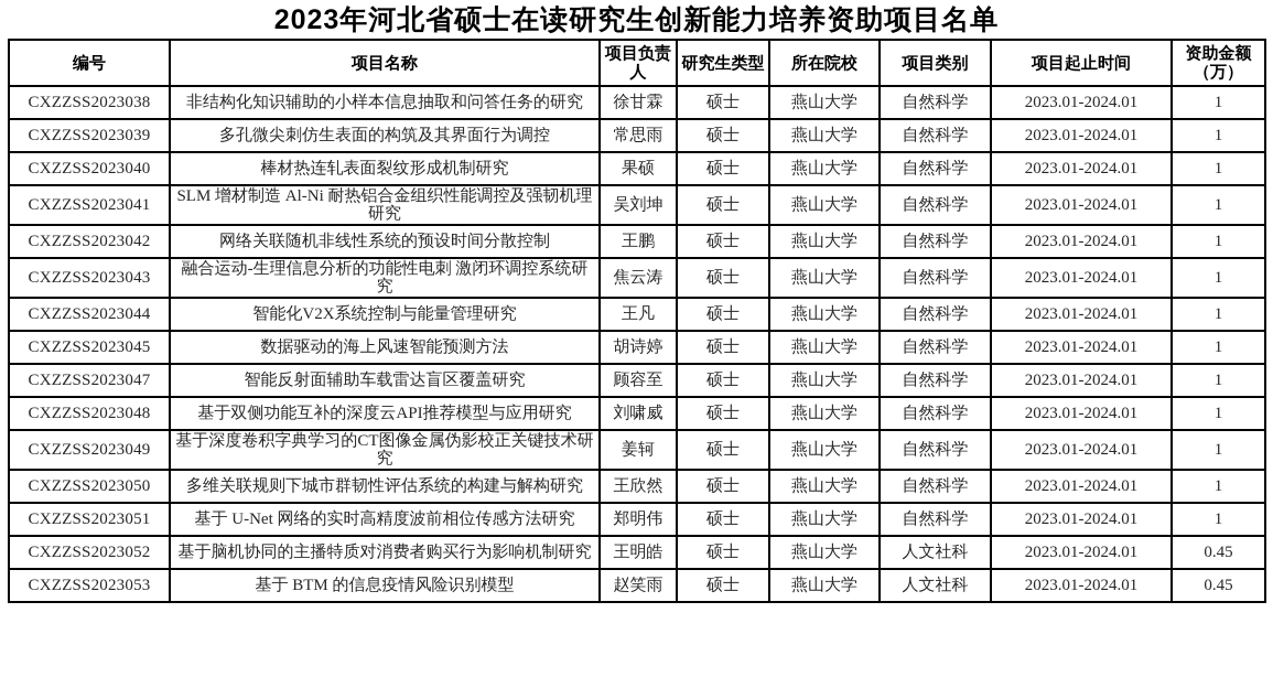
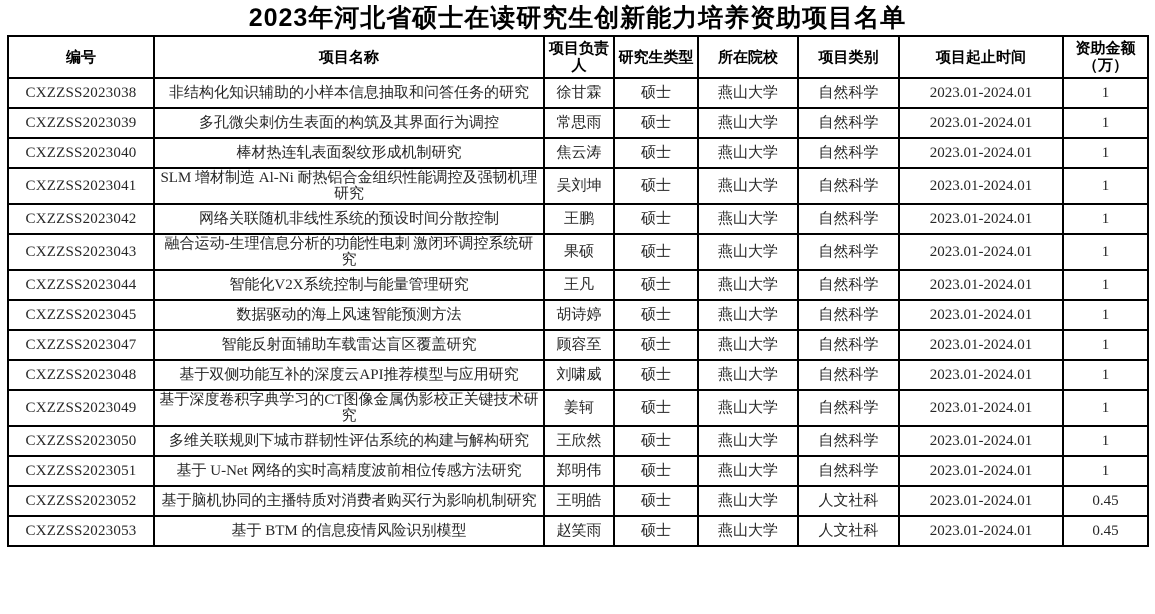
  2023年河北省硕士在读研究生创新能力培养资助项目名单
  编号	项目名称	项目负责人	研究生类型	所在院校	项目类别	项目起止时间	资助金额（万）
  CXZZSS2023038	非结构化知识辅助的小样本信息抽取和问答任务的研究	徐甘霖	硕士	燕山大学	自然科学	2023.01-2024.01	1
  CXZZSS2023039	多孔微尖刺仿生表面的构筑及其界面行为调控	常思雨	硕士	燕山大学	自然科学	2023.01-2024.01	1
- CXZZSS2023040	棒材热连轧表面裂纹形成机制研究	果硕	硕士	燕山大学	自然科学	2023.01-2024.01	1
+ CXZZSS2023040	棒材热连轧表面裂纹形成机制研究	焦云涛	硕士	燕山大学	自然科学	2023.01-2024.01	1
  CXZZSS2023041	SLM 增材制造 Al-Ni 耐热铝合金组织性能调控及强韧机理研究	吴刘坤	硕士	燕山大学	自然科学	2023.01-2024.01	1
  CXZZSS2023042	网络关联随机非线性系统的预设时间分散控制	王鹏	硕士	燕山大学	自然科学	2023.01-2024.01	1
- CXZZSS2023043	融合运动-生理信息分析的功能性电刺 激闭环调控系统研究	焦云涛	硕士	燕山大学	自然科学	2023.01-2024.01	1
+ CXZZSS2023043	融合运动-生理信息分析的功能性电刺 激闭环调控系统研究	果硕	硕士	燕山大学	自然科学	2023.01-2024.01	1
  CXZZSS2023044	智能化V2X系统控制与能量管理研究	王凡	硕士	燕山大学	自然科学	2023.01-2024.01	1
  CXZZSS2023045	数据驱动的海上风速智能预测方法	胡诗婷	硕士	燕山大学	自然科学	2023.01-2024.01	1
  CXZZSS2023047	智能反射面辅助车载雷达盲区覆盖研究	顾容至	硕士	燕山大学	自然科学	2023.01-2024.01	1
  CXZZSS2023048	基于双侧功能互补的深度云API推荐模型与应用研究	刘啸威	硕士	燕山大学	自然科学	2023.01-2024.01	1
  CXZZSS2023049	基于深度卷积字典学习的CT图像金属伪影校正关键技术研究	姜轲	硕士	燕山大学	自然科学	2023.01-2024.01	1
  CXZZSS2023050	多维关联规则下城市群韧性评估系统的构建与解构研究	王欣然	硕士	燕山大学	自然科学	2023.01-2024.01	1
  CXZZSS2023051	基于 U-Net 网络的实时高精度波前相位传感方法研究	郑明伟	硕士	燕山大学	自然科学	2023.01-2024.01	1
  CXZZSS2023052	基于脑机协同的主播特质对消费者购买行为影响机制研究	王明皓	硕士	燕山大学	人文社科	2023.01-2024.01	0.45
  CXZZSS2023053	基于 BTM 的信息疫情风险识别模型	赵笑雨	硕士	燕山大学	人文社科	2023.01-2024.01	0.45
